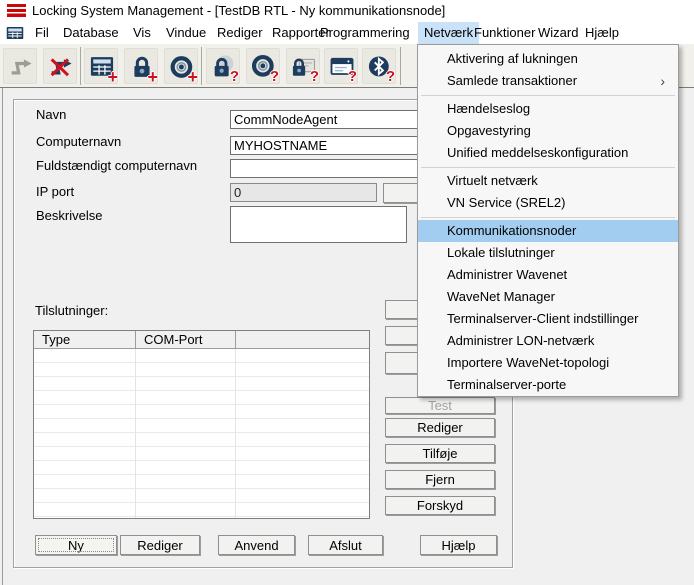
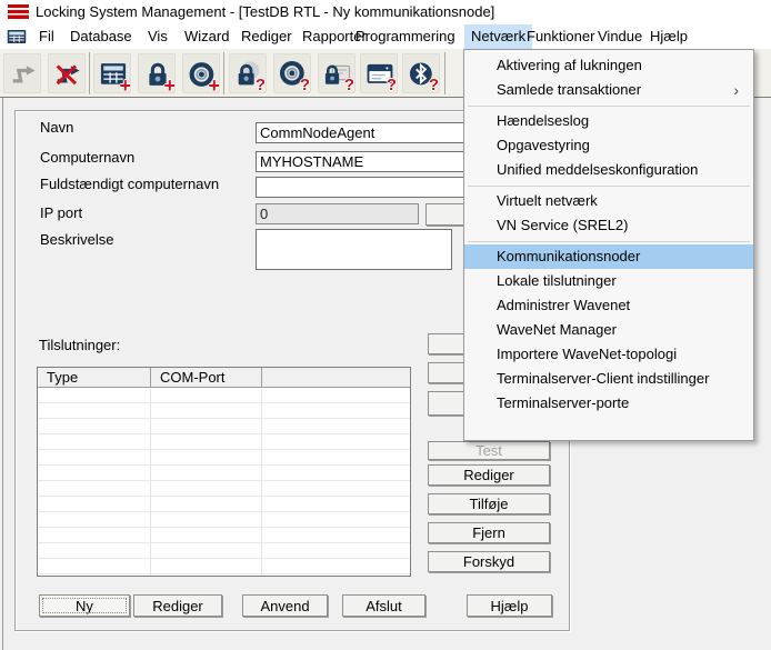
  Locking System Management - [TestDB RTL - Ny kommunikationsnode]
  Fil
  Database
  Vis
- Vindue
+ Wizard
  Rediger
  Rapporter
  Programmering
  Netværk
  Funktioner
- Wizard
+ Vindue
  Hjælp
  +
  +
  +
  ?
  ?
  ?
  ?
  ?
  Navn
  CommNodeAgent
  Computernavn
  MYHOSTNAME
  Fuldstændigt computernavn
  IP port
  0
  Beskrivelse
  Tilslutninger:
  Type
  COM-Port
  Test
  Rediger
  Tilføje
  Fjern
  Forskyd
  Ny
  Rediger
  Anvend
  Afslut
  Hjælp
  Aktivering af lukningen
  Samlede transaktioner
  ›
  Hændelseslog
  Opgavestyring
  Unified meddelseskonfiguration
  Virtuelt netværk
  VN Service (SREL2)
  Kommunikationsnoder
  Lokale tilslutninger
  Administrer Wavenet
  WaveNet Manager
- Terminalserver-Client indstillinger
+ Importere WaveNet-topologi
- Administrer LON-netværk
- Importere WaveNet-topologi
+ Terminalserver-Client indstillinger
  Terminalserver-porte
